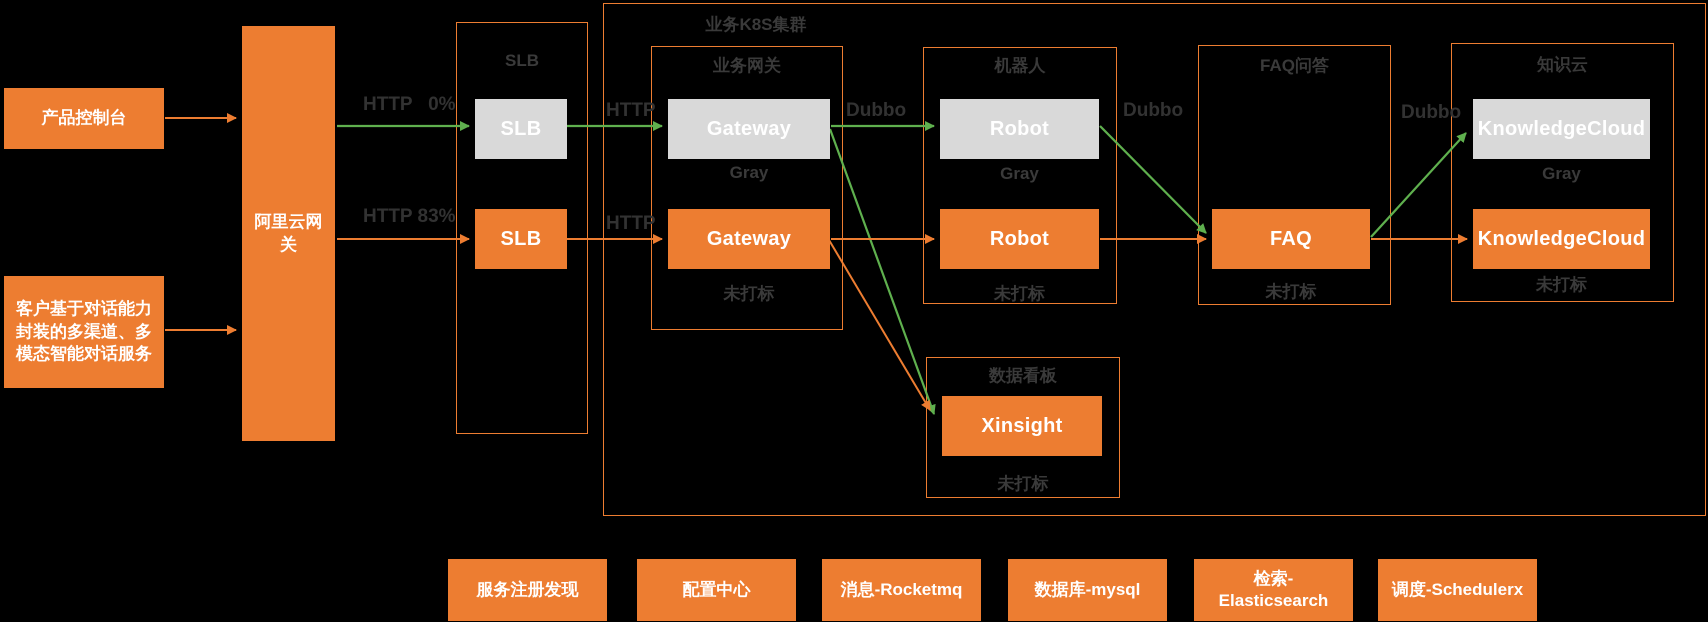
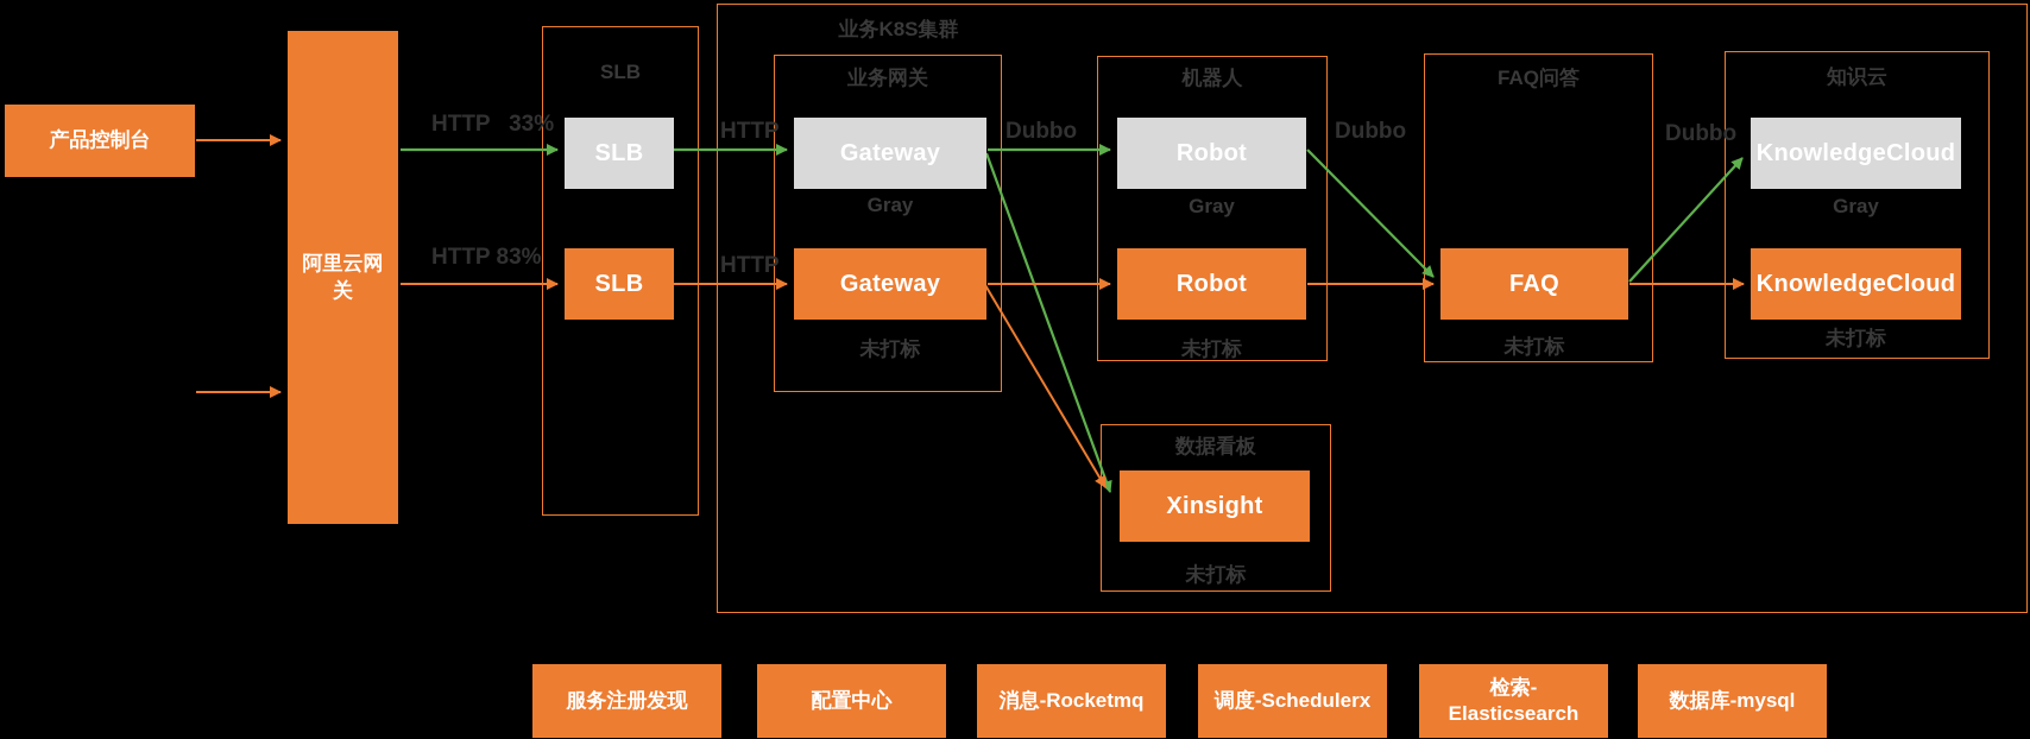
  业务K8S集群
  SLB
  业务网关
  机器人
  FAQ问答
  知识云
  数据看板
  产品控制台
- 客户基于对话能力
- 封装的多渠道、多
- 模态智能对话服务
  阿里云网
  关
  SLB
  SLB
  Gateway
  Gray
  Gateway
  未打标
  Robot
  Gray
  Robot
  未打标
  FAQ
  未打标
  KnowledgeCloud
  Gray
  KnowledgeCloud
  未打标
  Xinsight
  未打标
- HTTP 0%
+ HTTP 33%
  HTTP 83%
  HTTP
  HTTP
  Dubbo
  Dubbo
  Dubbo
  服务注册发现
  配置中心
  消息-Rocketmq
- 数据库-mysql
+ 调度-Schedulerx
  检索-
  Elasticsearch
- 调度-Schedulerx
+ 数据库-mysql
